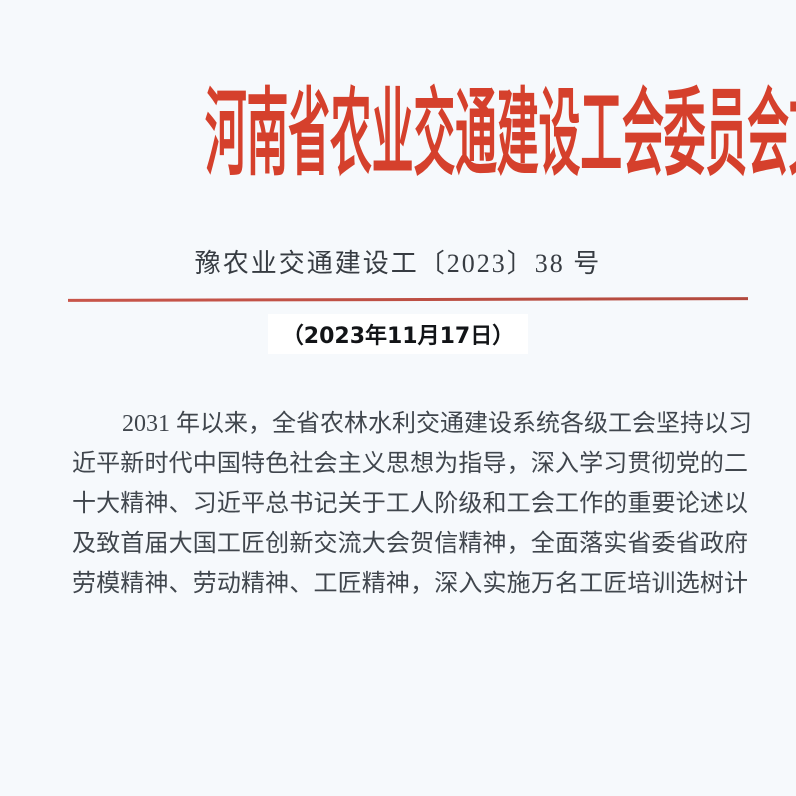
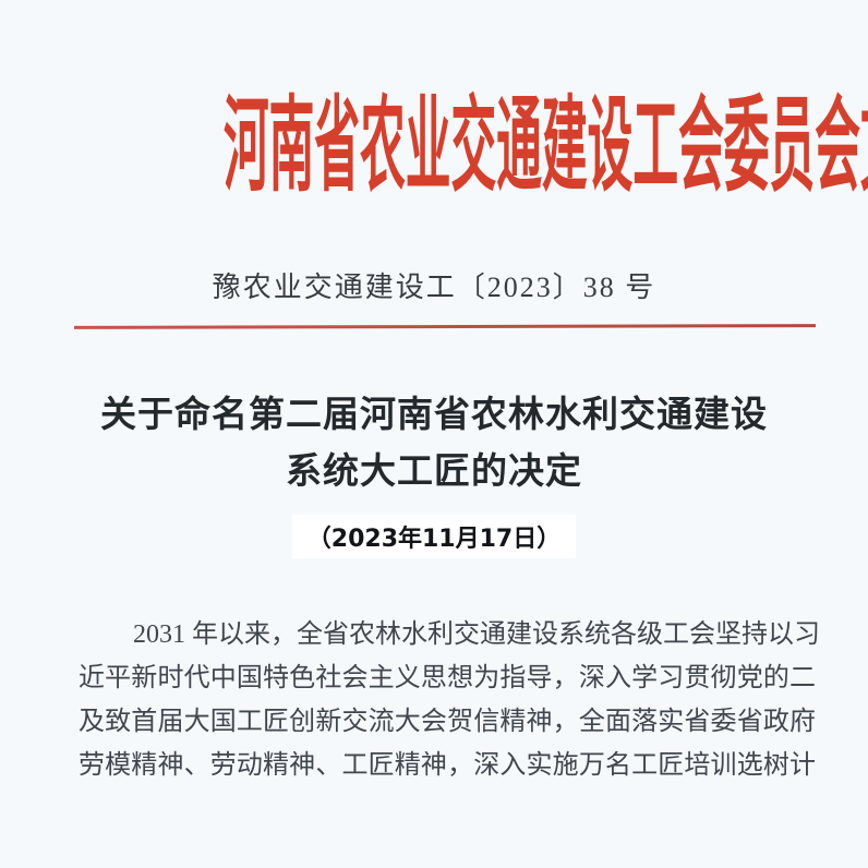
  河南省农业交通建设工会委员会
  豫农业交通建设工〔2023〕38 号
+ 关于命名第二届河南省农林水利交通建设
+ 系统大工匠的决定
  （2023年11月17日）
  2031 年以来，全省农林水利交通建设系统各级工会坚持以习
  近平新时代中国特色社会主义思想为指导，深入学习贯彻党的二
- 十大精神、习近平总书记关于工人阶级和工会工作的重要论述以
  及致首届大国工匠创新交流大会贺信精神，全面落实省委省政府
  劳模精神、劳动精神、工匠精神，深入实施万名工匠培训选树计
